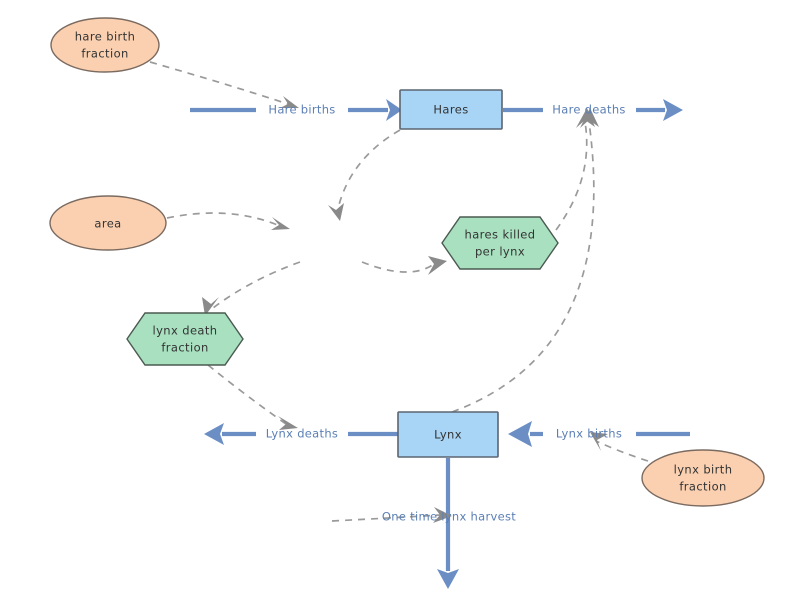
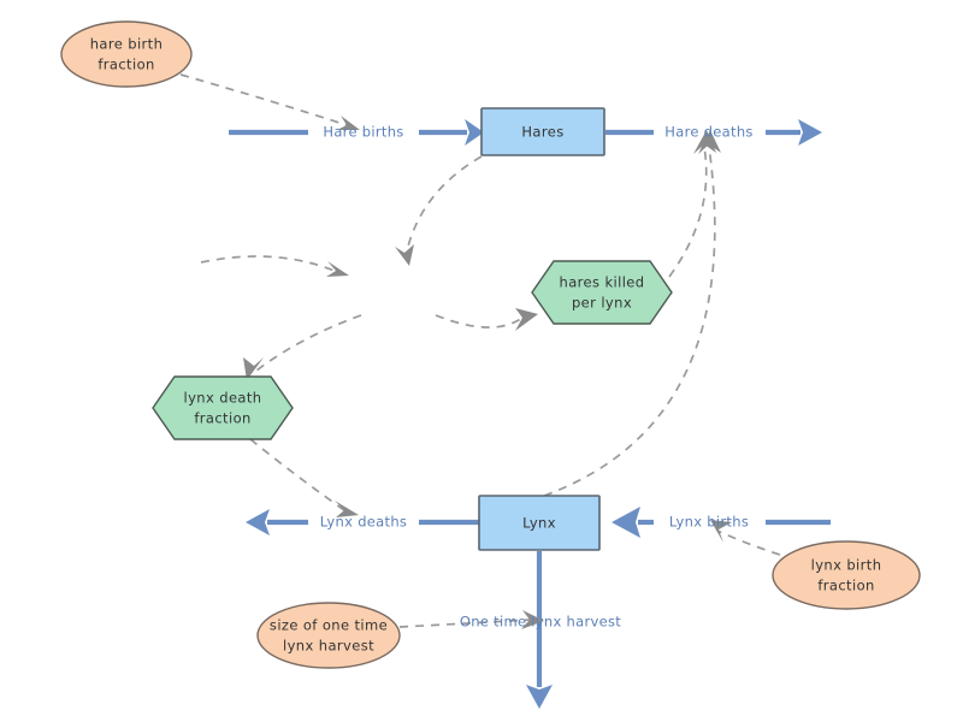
  Hare births
  Hare deaths
  Lynx deaths
  Lynx births
  One time lynx harvest
  Hares
  Lynx
  hare birth
  fraction
- area
  lynx birth
  fraction
+ size of one time
+ lynx harvest
  hares killed
  per lynx
  lynx death
  fraction
